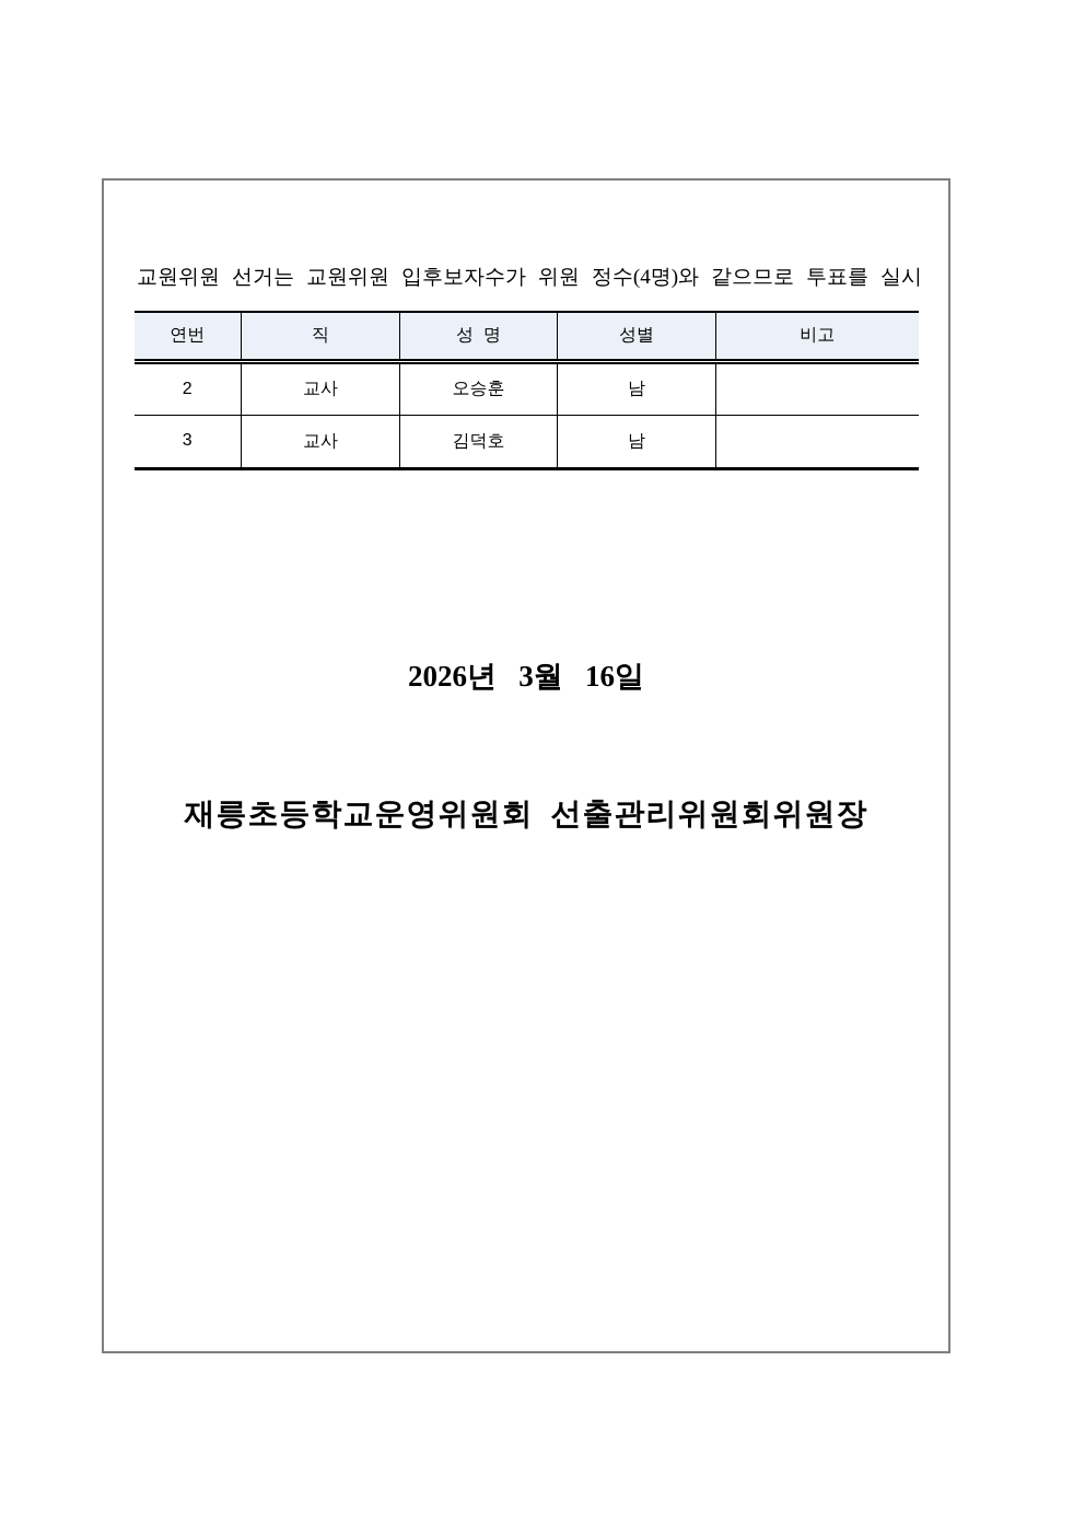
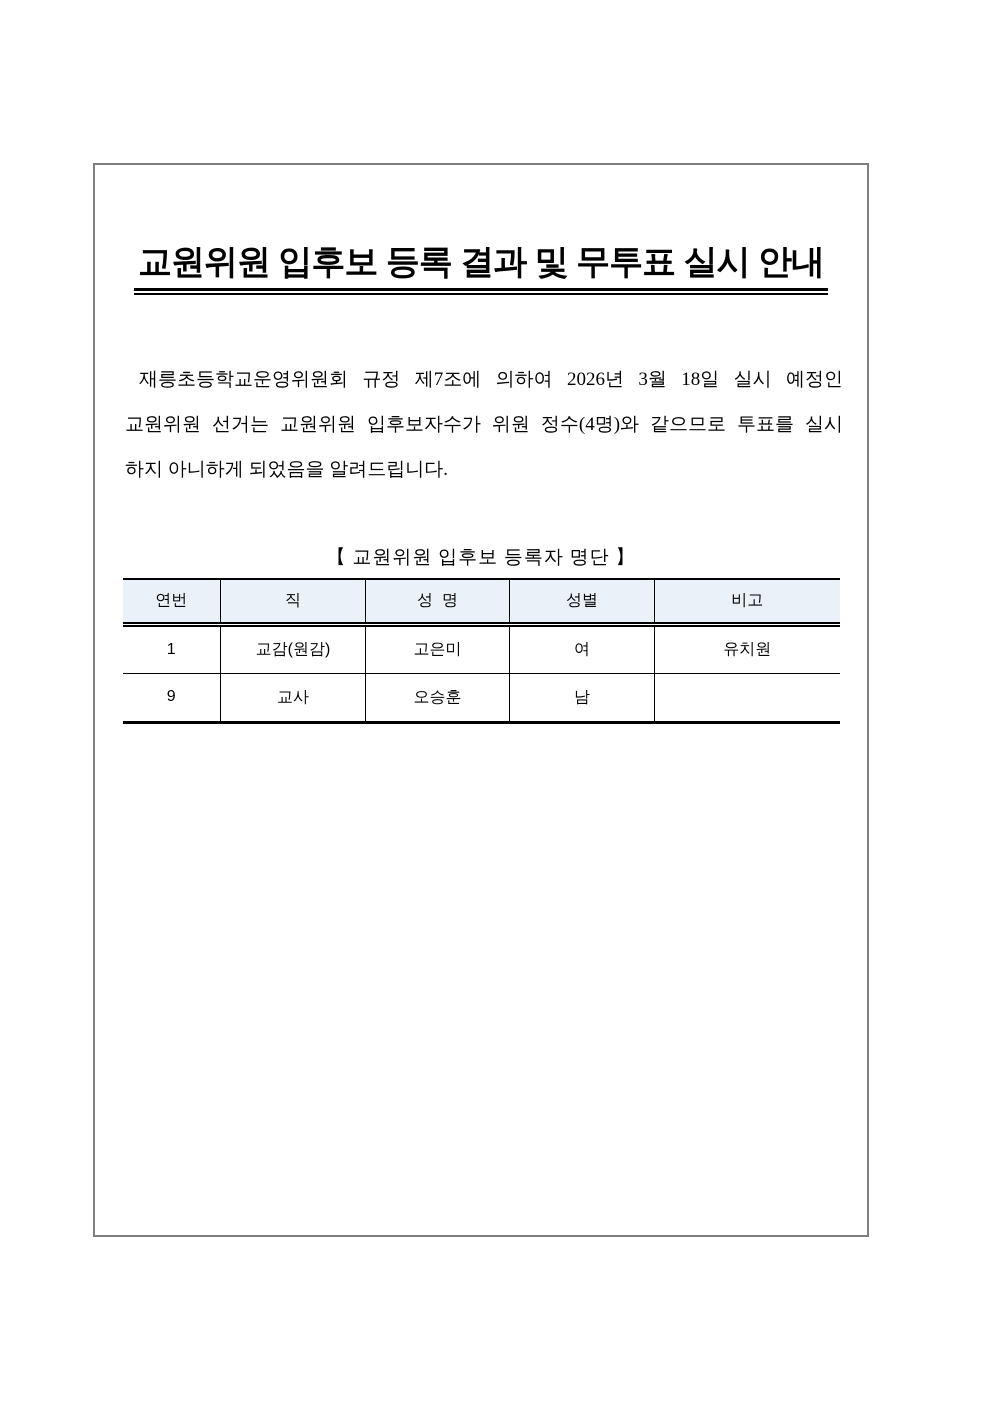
+ 교원위원 입후보 등록 결과 및 무투표 실시 안내
+ 재릉초등학교운영위원회 규정 제7조에 의하여 2026년 3월 18일 실시 예정인
  교원위원 선거는 교원위원 입후보자수가 위원 정수(4명)와 같으므로 투표를 실시
+ 하지 아니하게 되었음을 알려드립니다.
+ 【 교원위원 입후보 등록자 명단 】
  연번	직	성 명	성별	비고
+ 1	교감(원감)	고은미	여	유치원
- 2	교사	오승훈	남
+ 9	교사	오승훈	남
- 3	교사	김덕호	남
- 2026년 3월 16일
- 재릉초등학교운영위원회 선출관리위원회위원장
